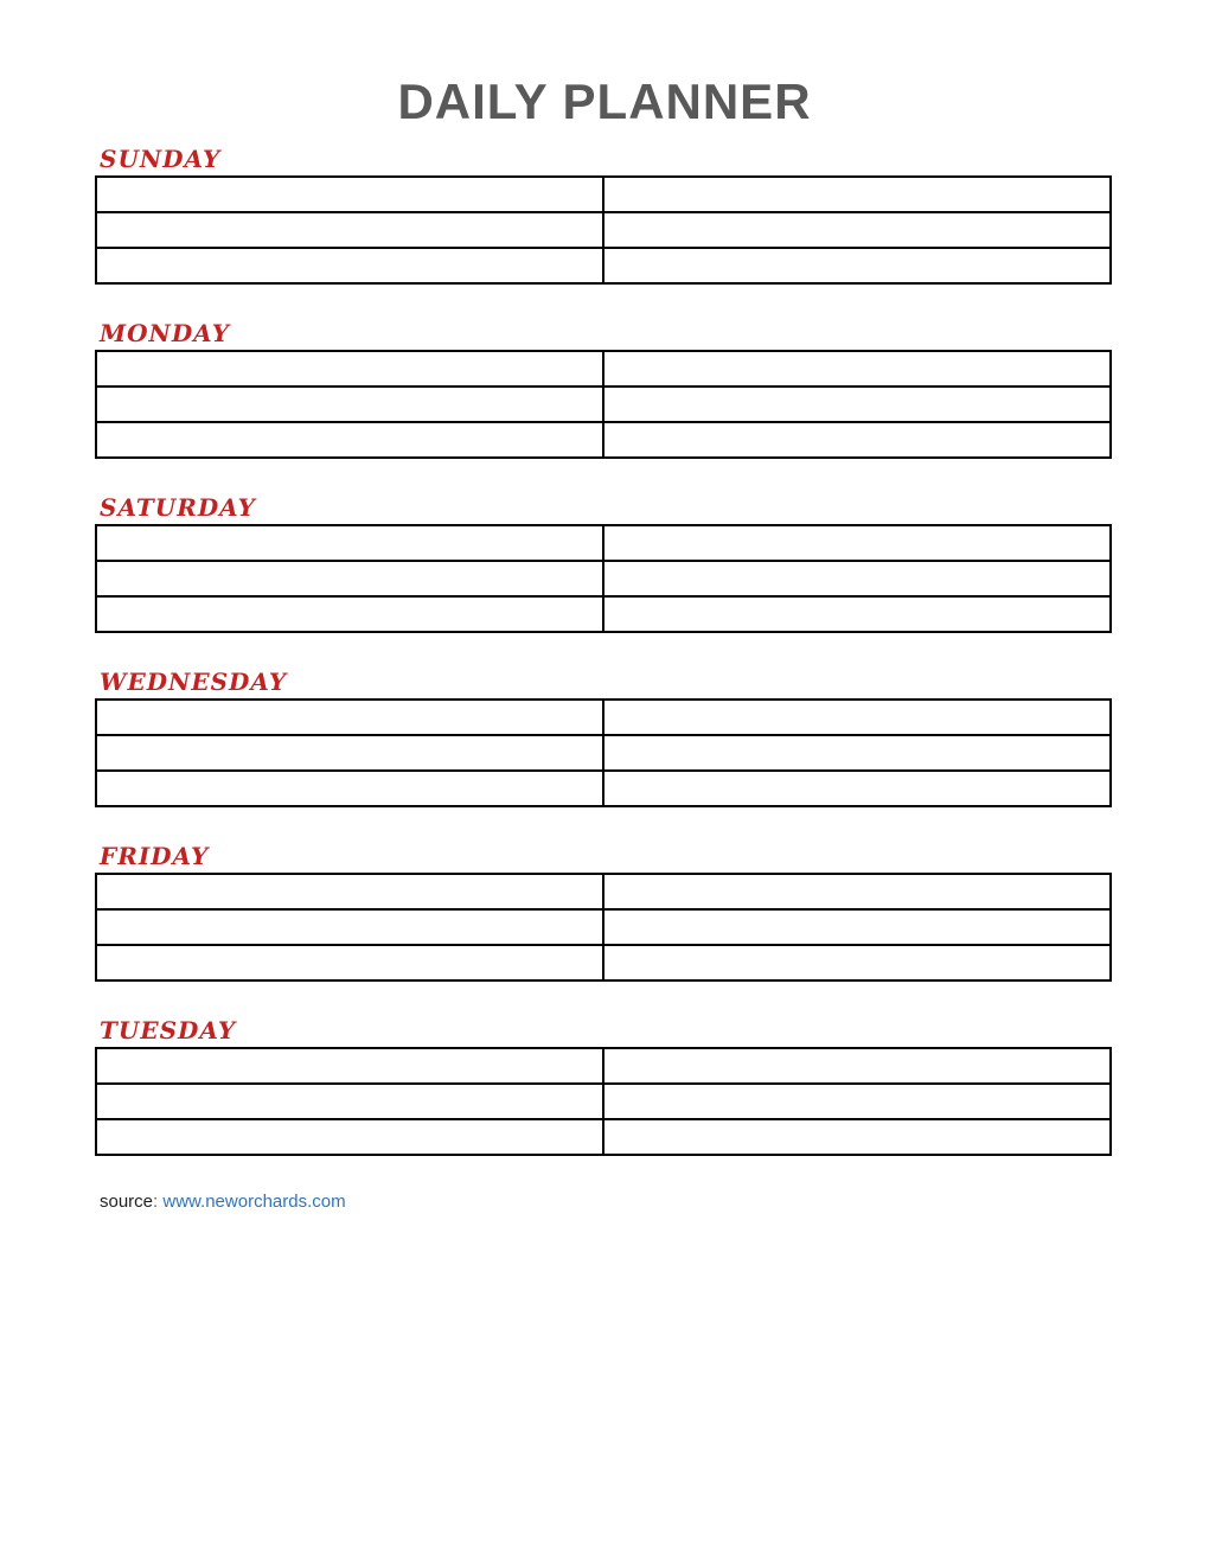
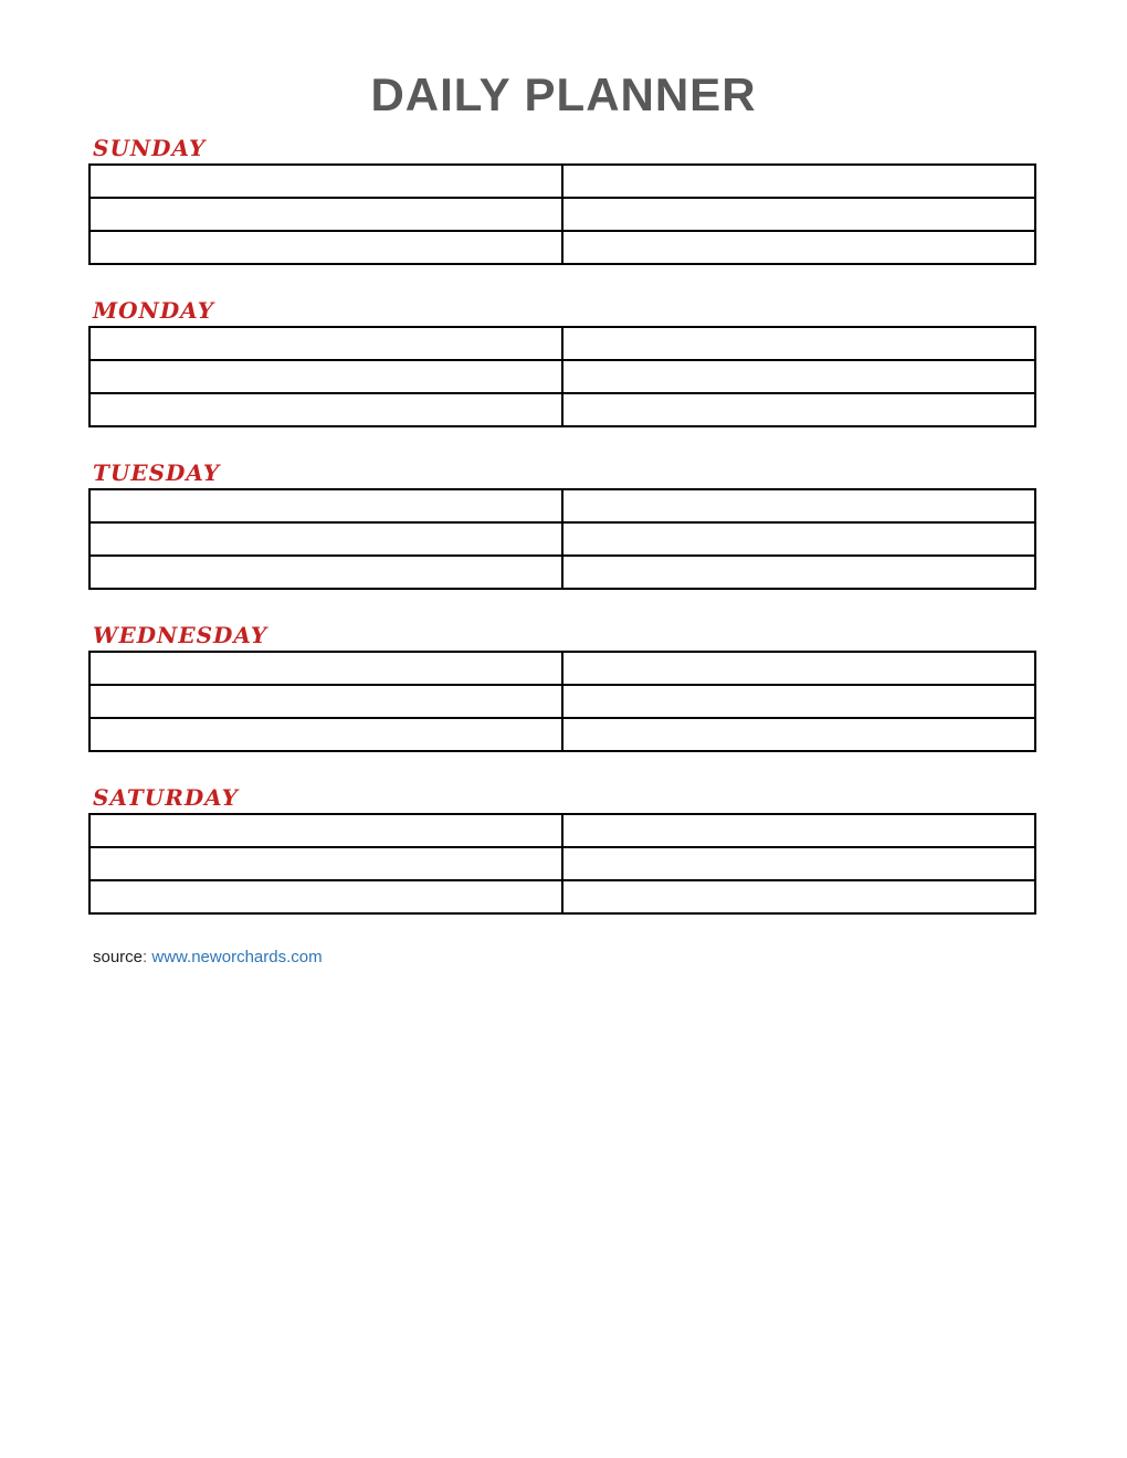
  DAILY PLANNER
  SUNDAY
  MONDAY
- SATURDAY
+ TUESDAY
  WEDNESDAY
- FRIDAY
- TUESDAY
+ SATURDAY
  source: www.neworchards.com
